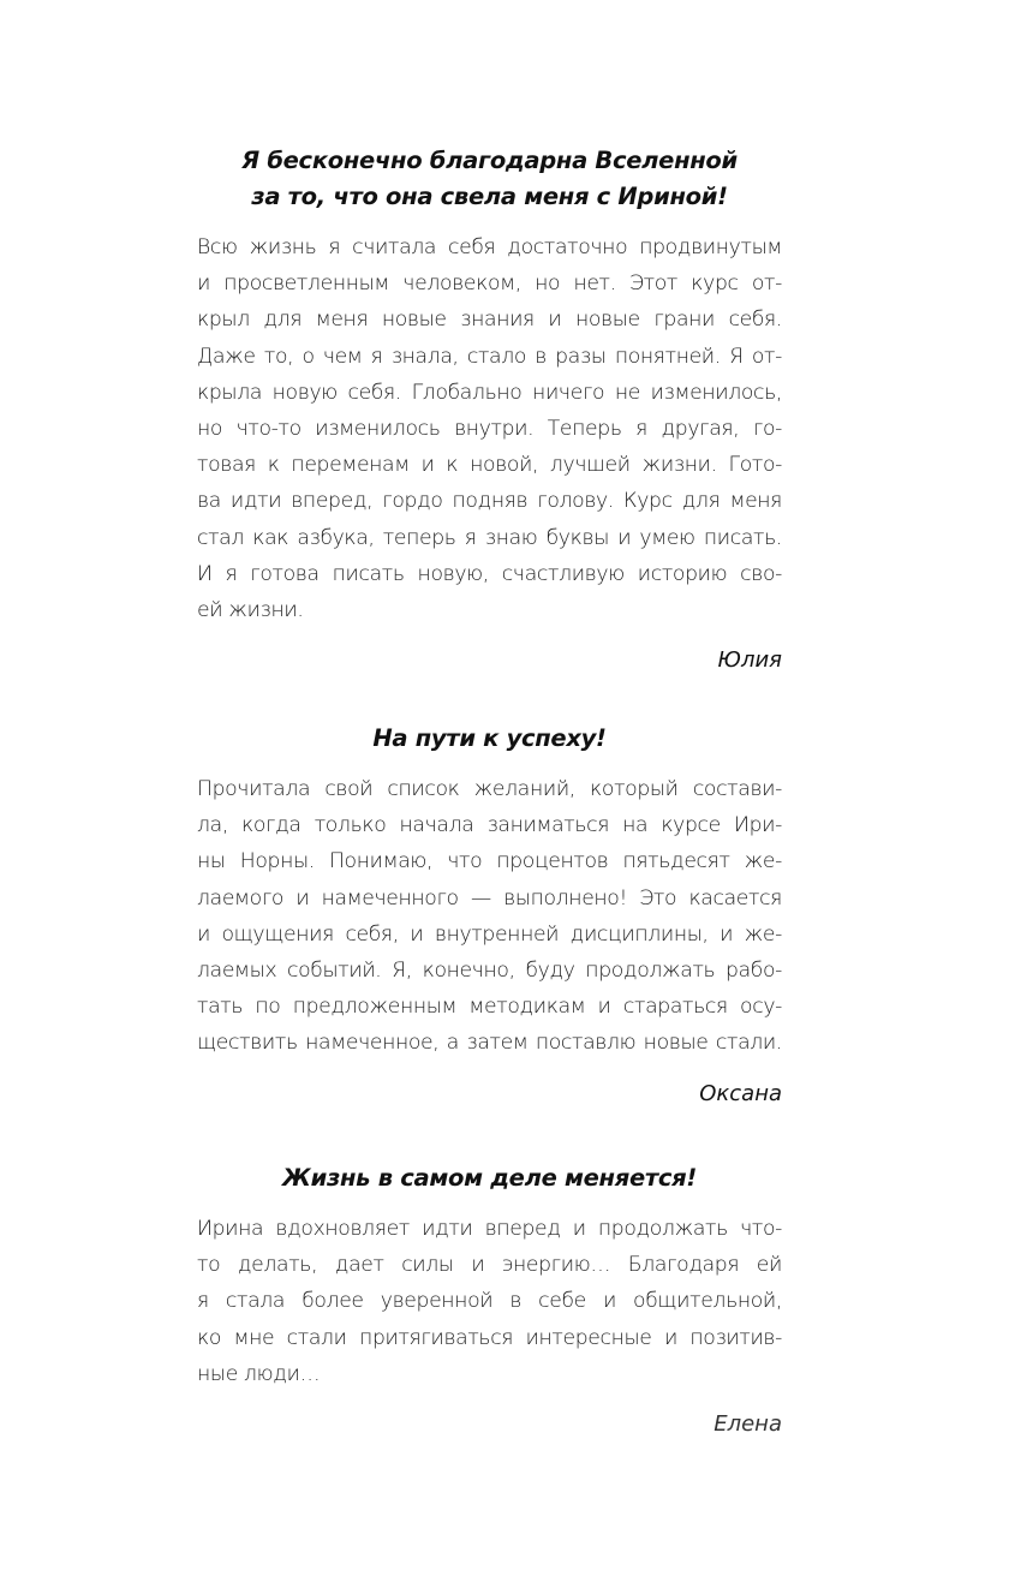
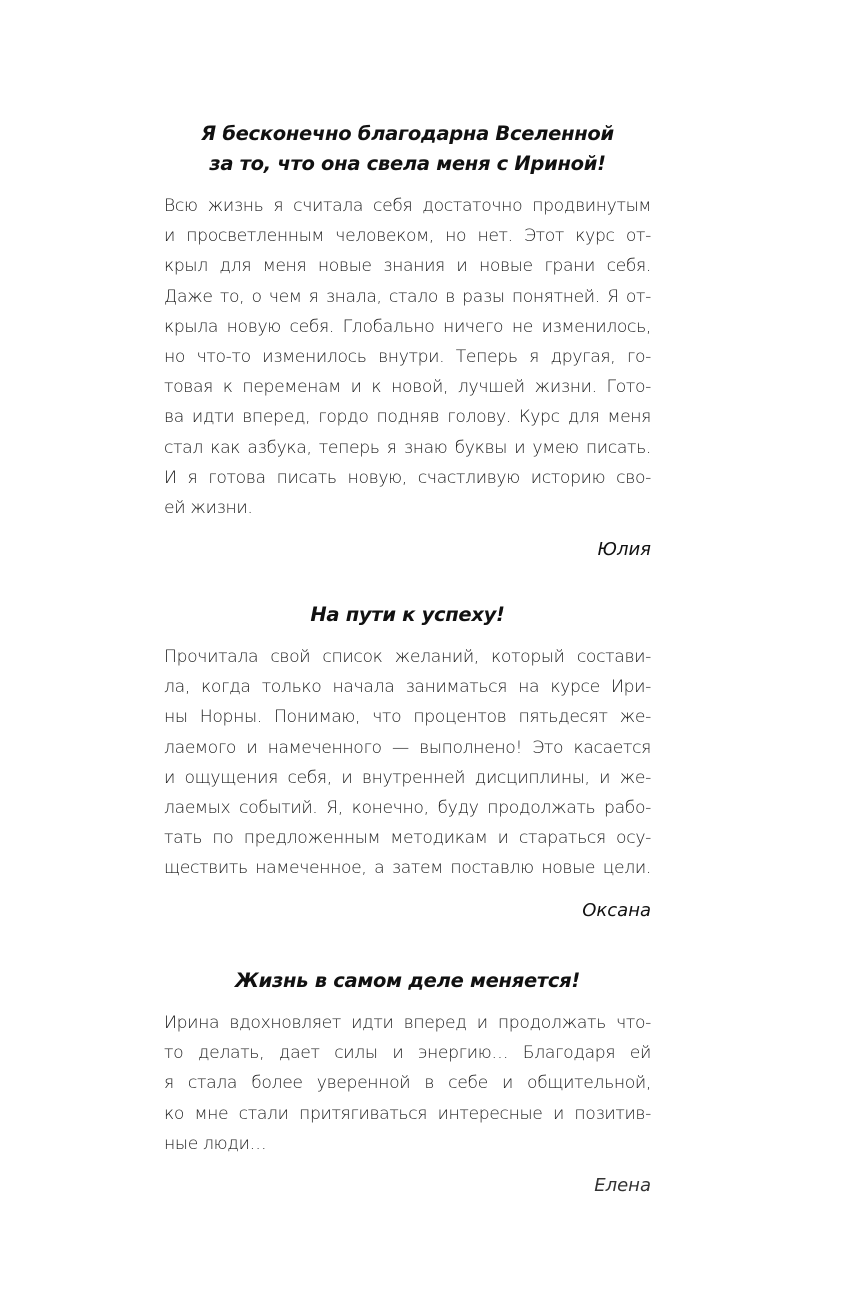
  Я бесконечно благодарна Вселенной
  за то, что она свела меня с Ириной!
  Всю жизнь я считала себя достаточно продвинутым
  и просветленным человеком, но нет. Этот курс от-
  крыл для меня новые знания и новые грани себя.
  Даже то, о чем я знала, стало в разы понятней. Я от-
  крыла новую себя. Глобально ничего не изменилось,
  но что-то изменилось внутри. Теперь я другая, го-
  товая к переменам и к новой, лучшей жизни. Гото-
  ва идти вперед, гордо подняв голову. Курс для меня
  стал как азбука, теперь я знаю буквы и умею писать.
  И я готова писать новую, счастливую историю сво-
  ей жизни.
  Юлия
  На пути к успеху!
  Прочитала свой список желаний, который состави-
  ла, когда только начала заниматься на курсе Ири-
  ны Норны. Понимаю, что процентов пятьдесят же-
  лаемого и намеченного — выполнено! Это касается
  и ощущения себя, и внутренней дисциплины, и же-
  лаемых событий. Я, конечно, буду продолжать рабо-
  тать по предложенным методикам и стараться осу-
- ществить намеченное, а затем поставлю новые стали.
+ ществить намеченное, а затем поставлю новые цели.
  Оксана
  Жизнь в самом деле меняется!
  Ирина вдохновляет идти вперед и продолжать что-
  то делать, дает силы и энергию… Благодаря ей
  я стала более уверенной в себе и общительной,
  ко мне стали притягиваться интересные и позитив-
  ные люди…
  Елена
